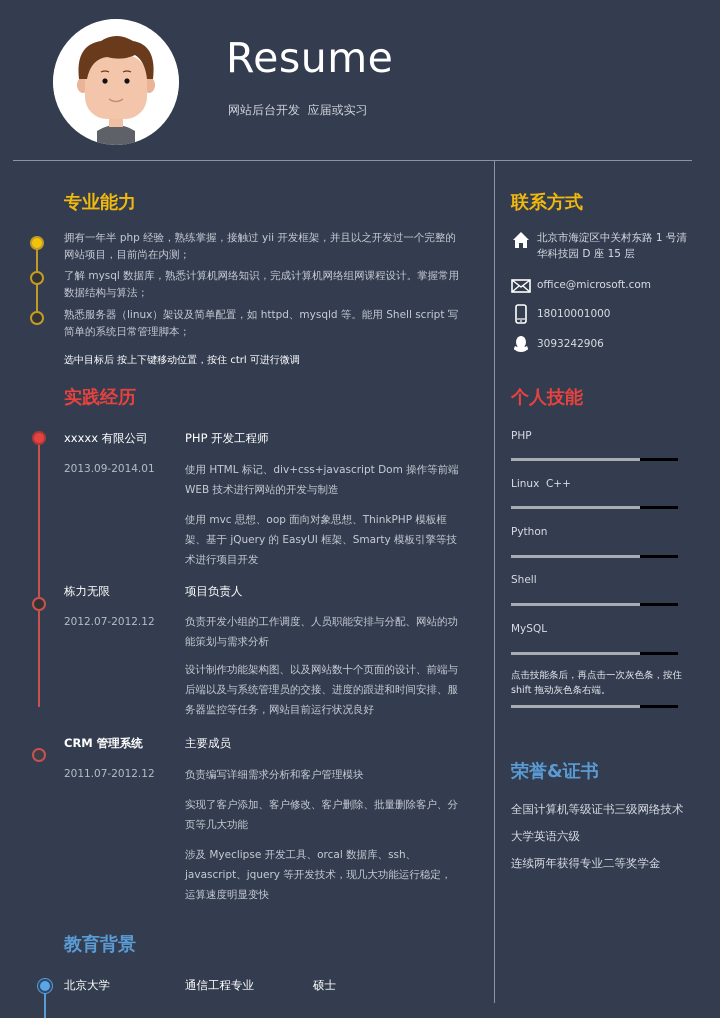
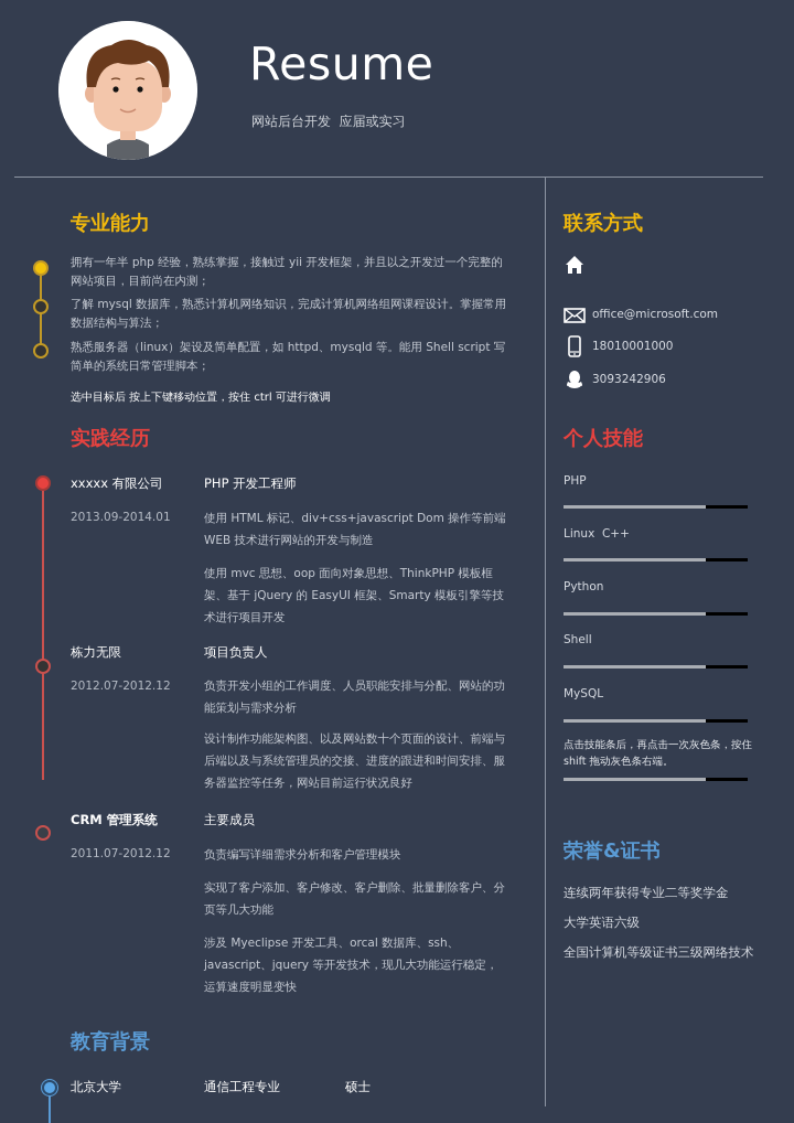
  Resume
  网站后台开发 应届或实习
  专业能力
  拥有一年半 php 经验，熟练掌握，接触过 yii 开发框架，并且以之开发过一个完整的网站项目，目前尚在内测；
  了解 mysql 数据库，熟悉计算机网络知识，完成计算机网络组网课程设计。掌握常用数据结构与算法；
  熟悉服务器（linux）架设及简单配置，如 httpd、mysqld 等。能用 Shell script 写简单的系统日常管理脚本；
  选中目标后 按上下键移动位置，按住 ctrl 可进行微调
  实践经历
  xxxxx 有限公司
  PHP 开发工程师
  2013.09-2014.01
  使用 HTML 标记、div+css+javascript Dom 操作等前端 WEB 技术进行网站的开发与制造
  使用 mvc 思想、oop 面向对象思想、ThinkPHP 模板框架、基于 jQuery 的 EasyUI 框架、Smarty 模板引擎等技术进行项目开发
  栋力无限
  项目负责人
  2012.07-2012.12
  负责开发小组的工作调度、人员职能安排与分配、网站的功能策划与需求分析
  设计制作功能架构图、以及网站数十个页面的设计、前端与后端以及与系统管理员的交接、进度的跟进和时间安排、服务器监控等任务，网站目前运行状况良好
  CRM 管理系统
  主要成员
  2011.07-2012.12
  负责编写详细需求分析和客户管理模块
  实现了客户添加、客户修改、客户删除、批量删除客户、分页等几大功能
  涉及 Myeclipse 开发工具、orcal 数据库、ssh、javascript、jquery 等开发技术，现几大功能运行稳定，运算速度明显变快
  教育背景
  北京大学
  通信工程专业
  硕士
  联系方式
- 北京市海淀区中关村东路 1 号清华科技园 D 座 15 层
  office@microsoft.com
  18010001000
  3093242906
  个人技能
  PHP
  Linux C++
  Python
  Shell
  MySQL
  点击技能条后，再点击一次灰色条，按住 shift 拖动灰色条右端。
  荣誉&证书
- 全国计算机等级证书三级网络技术
+ 连续两年获得专业二等奖学金
  大学英语六级
- 连续两年获得专业二等奖学金
+ 全国计算机等级证书三级网络技术
